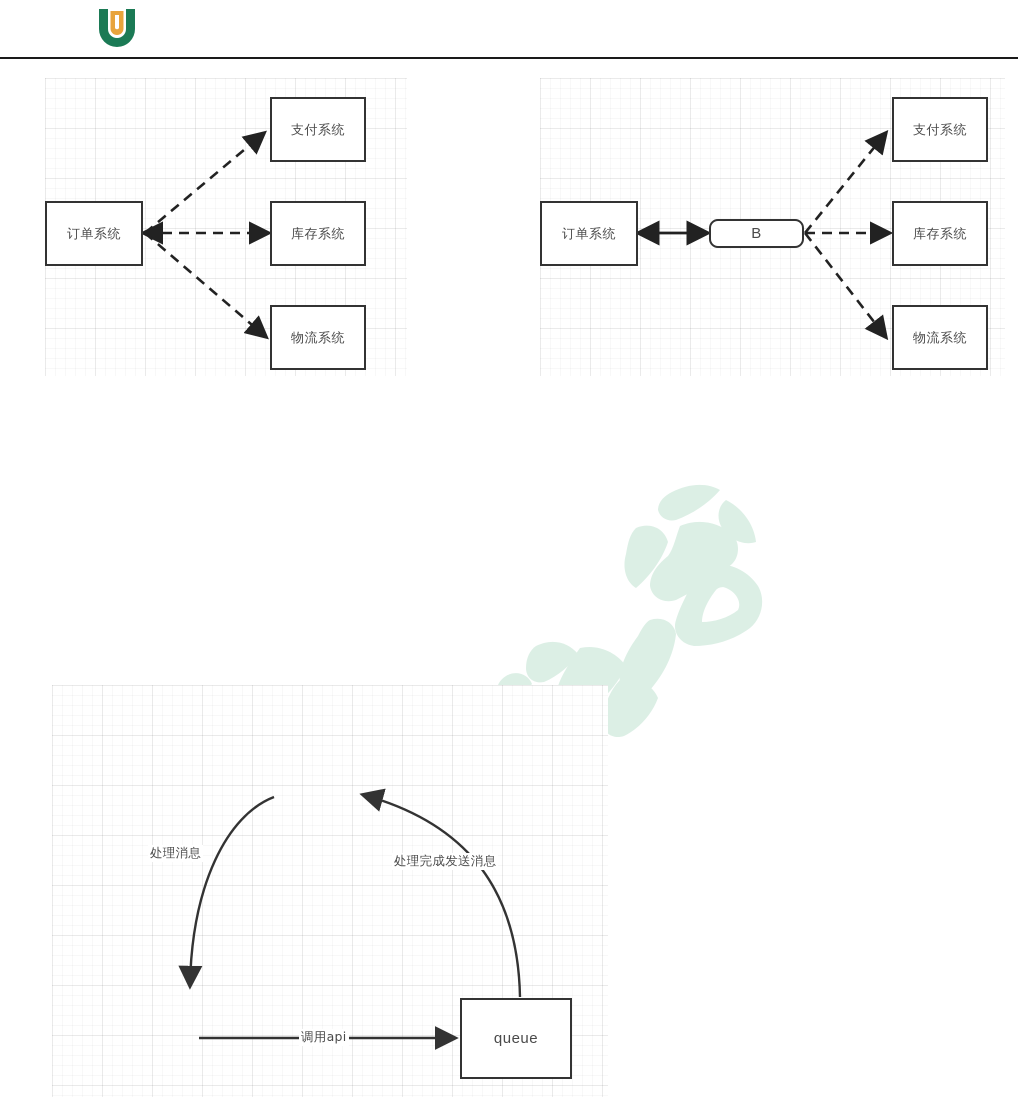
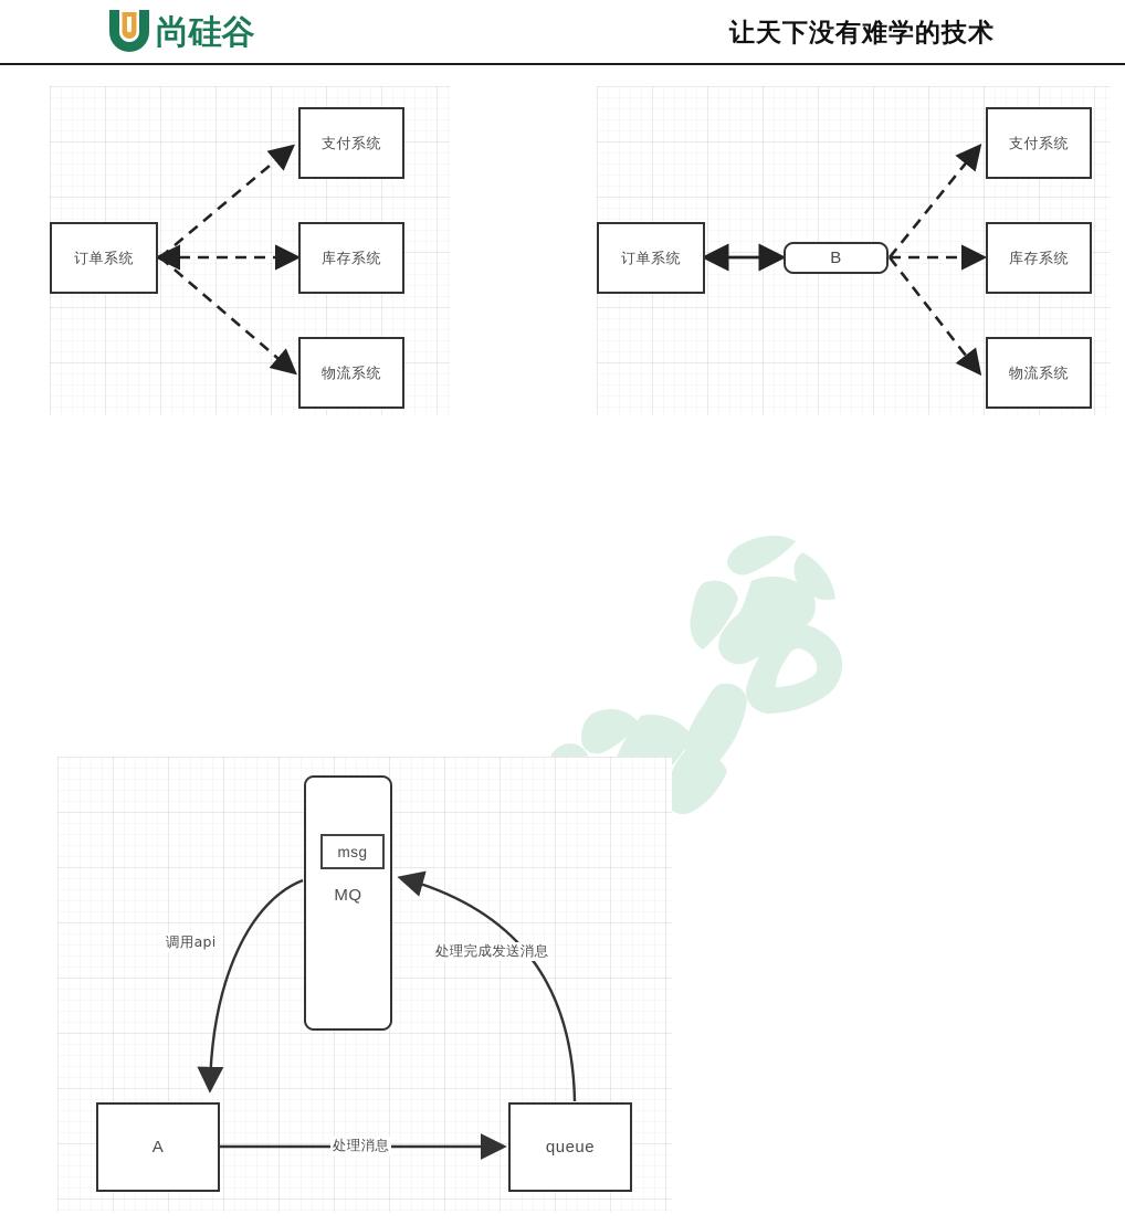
+ 尚硅谷
+ 让天下没有难学的技术
  订单系统
  支付系统
  库存系统
  物流系统
  订单系统
  B
  支付系统
  库存系统
  物流系统
+ msg
+ MQ
+ A
  queue
- 处理消息
+ 调用api
  处理完成发送消息
- 调用api
+ 处理消息
